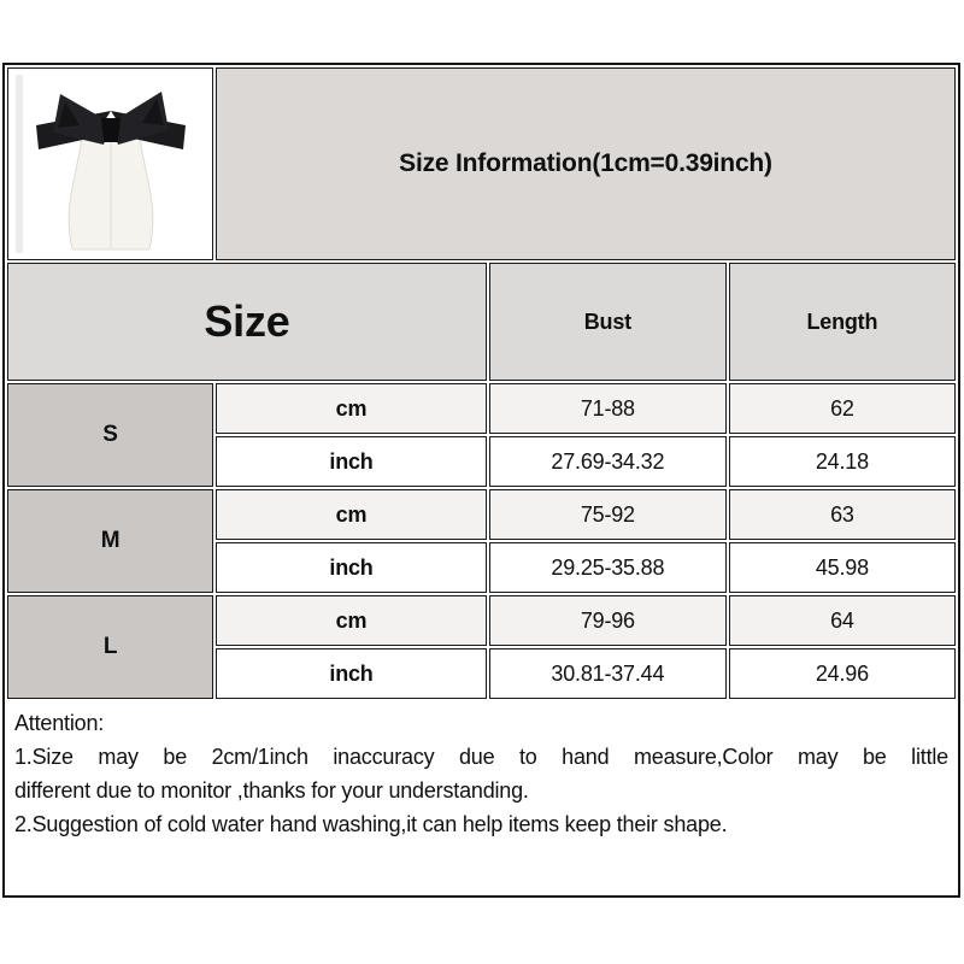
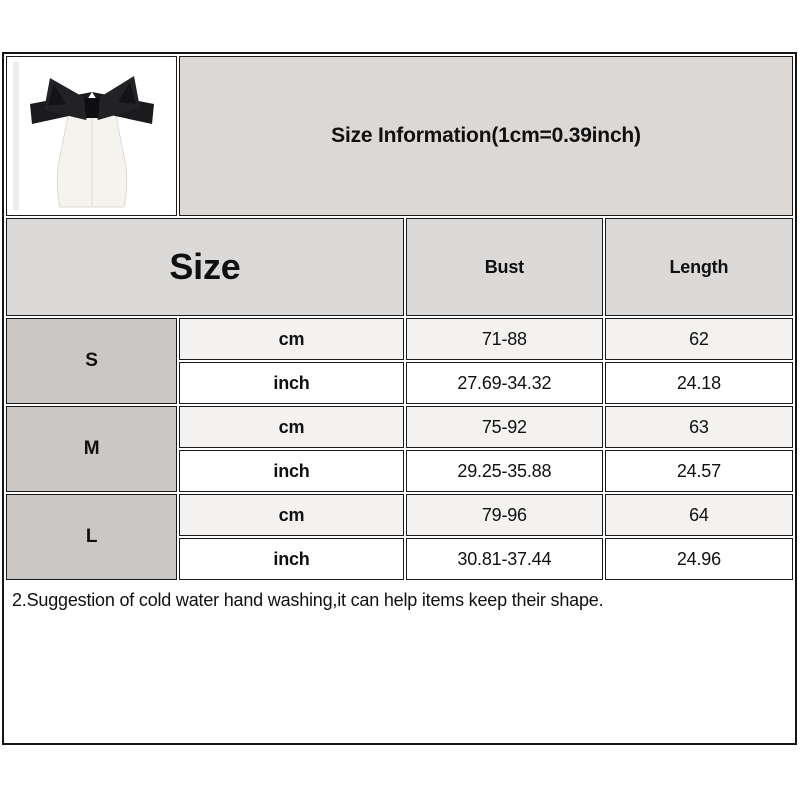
  	Size Information(1cm=0.39inch)
  Size	Bust	Length
  S	cm	71-88	62
  inch	27.69-34.32	24.18
  M	cm	75-92	63
- inch	29.25-35.88	45.98
+ inch	29.25-35.88	24.57
  L	cm	79-96	64
  inch	30.81-37.44	24.96
- Attention:
- 1.Size may be 2cm/1inch inaccuracy due to hand measure,Color may be little
- different due to monitor ,thanks for your understanding.
  2.Suggestion of cold water hand washing,it can help items keep their shape.
